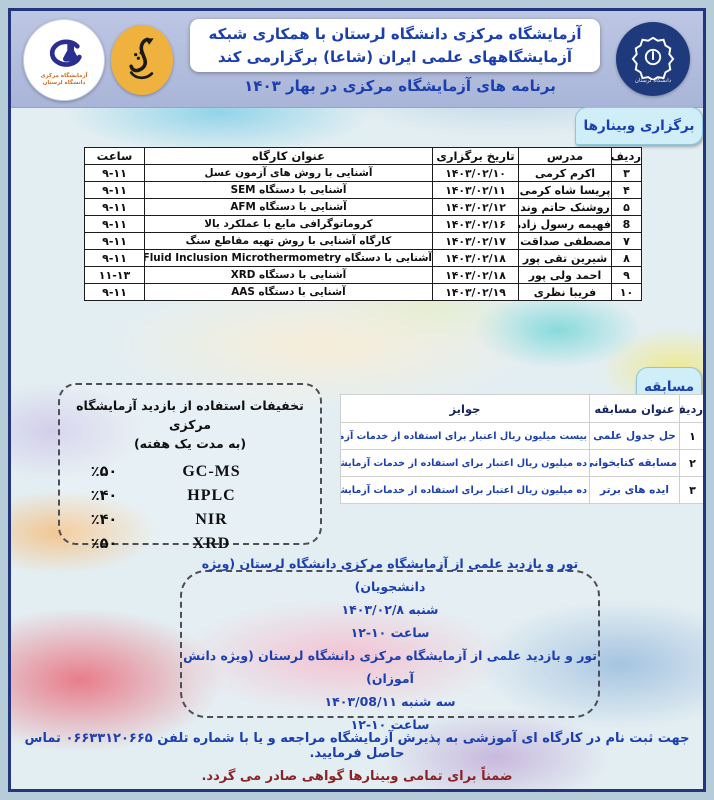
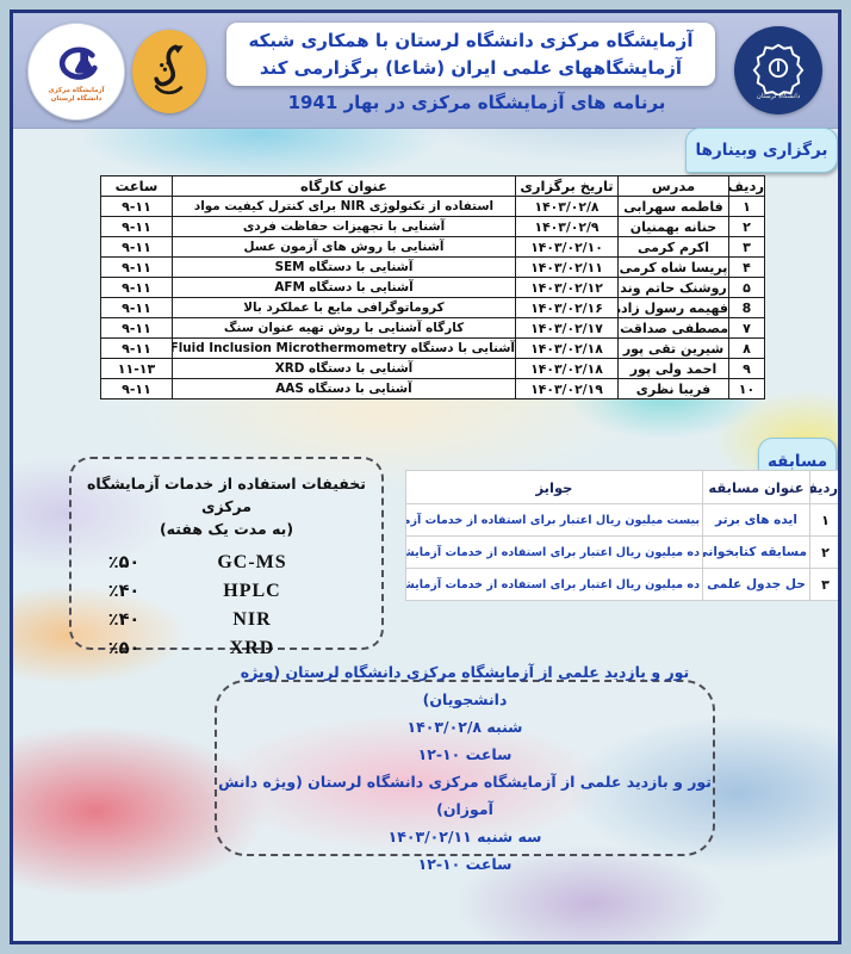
  آزمایشگاه مرکزی دانشگاه لرستان با همکاری شبکه
  آزمایشگاههای علمی ایران (شاعا) برگزارمی کند
- برنامه های آزمایشگاه مرکزی در بهار ۱۴۰۳
+ برنامه های آزمایشگاه مرکزی در بهار 1941
  برگزاری وبینارها
  ردیف	مدرس	تاریخ برگزاری	عنوان کارگاه	ساعت
+ ۱	فاطمه سهرابی	۱۴۰۳/۰۲/۸	استفاده از تکنولوژی NIR برای کنترل کیفیت مواد	۹-۱۱
+ ۲	حنانه بهمنیان	۱۴۰۳/۰۲/۹	آشنایی با تجهیزات حفاظت فردی	۹-۱۱
  ۳	اکرم کرمی	۱۴۰۳/۰۲/۱۰	آشنایی با روش های آزمون عسل	۹-۱۱
  ۴	پریسا شاه کرمی	۱۴۰۳/۰۲/۱۱	آشنایی با دستگاه SEM	۹-۱۱
  ۵	روشنک حاتم وند	۱۴۰۳/۰۲/۱۲	آشنایی با دستگاه AFM	۹-۱۱
  8	فهیمه رسول زاده	۱۴۰۳/۰۲/۱۶	کروماتوگرافی مایع با عملکرد بالا	۹-۱۱
- ۷	مصطفی صداقت	۱۴۰۳/۰۲/۱۷	کارگاه آشنایی با روش تهیه مقاطع سنگ	۹-۱۱
+ ۷	مصطفی صداقت	۱۴۰۳/۰۲/۱۷	کارگاه آشنایی با روش تهیه عنوان سنگ	۹-۱۱
  ۸	شیرین تقی پور	۱۴۰۳/۰۲/۱۸	آشنایی با دستگاه Fluid Inclusion Microthermometry	۹-۱۱
  ۹	احمد ولی پور	۱۴۰۳/۰۲/۱۸	آشنایی با دستگاه XRD	۱۱-۱۳
  ۱۰	فریبا نظری	۱۴۰۳/۰۲/۱۹	آشنایی با دستگاه AAS	۹-۱۱
  مسابقه
  ردیف	عنوان مسابقه	جوایز
- ۱	حل جدول علمی	بیست میلیون ریال اعتبار برای استفاده از خدمات آزم
+ ۱	ایده های برتر	بیست میلیون ریال اعتبار برای استفاده از خدمات آزم
  ۲	مسابقه کتابخوانی	ده میلیون ریال اعتبار برای استفاده از خدمات آزمایش
- ۳	ایده های برتر	ده میلیون ریال اعتبار برای استفاده از خدمات آزمایش
+ ۳	حل جدول علمی	ده میلیون ریال اعتبار برای استفاده از خدمات آزمایش
- تخفیفات استفاده از بازدید آزمایشگاه مرکزی
+ تخفیفات استفاده از خدمات آزمایشگاه مرکزی
  (به مدت یک هفته)
  ٪۵۰
  GC-MS
  ٪۴۰
  HPLC
  ٪۴۰
  NIR
  ٪۵۰
  XRD
  تور و بازدید علمی از آزمایشگاه مرکزی دانشگاه لرستان (ویژه دانشجویان)
  شنبه ۱۴۰۳/۰۲/۸
  ساعت ۱۰-۱۲
  تور و بازدید علمی از آزمایشگاه مرکزی دانشگاه لرستان (ویژه دانش آموزان)
- سه شنبه ۱۴۰۳/08/۱۱
+ سه شنبه ۱۴۰۳/۰۲/۱۱
  ساعت ۱۰-۱۲
- جهت ثبت نام در کارگاه ای آموزشی به پذیرش آزمایشگاه مراجعه و یا با شماره تلفن ۰۶۶۳۳۱۲۰۶۶۵ تماس حاصل فرمایید.
- ضمناً برای تمامی وبینارها گواهی صادر می گردد.
